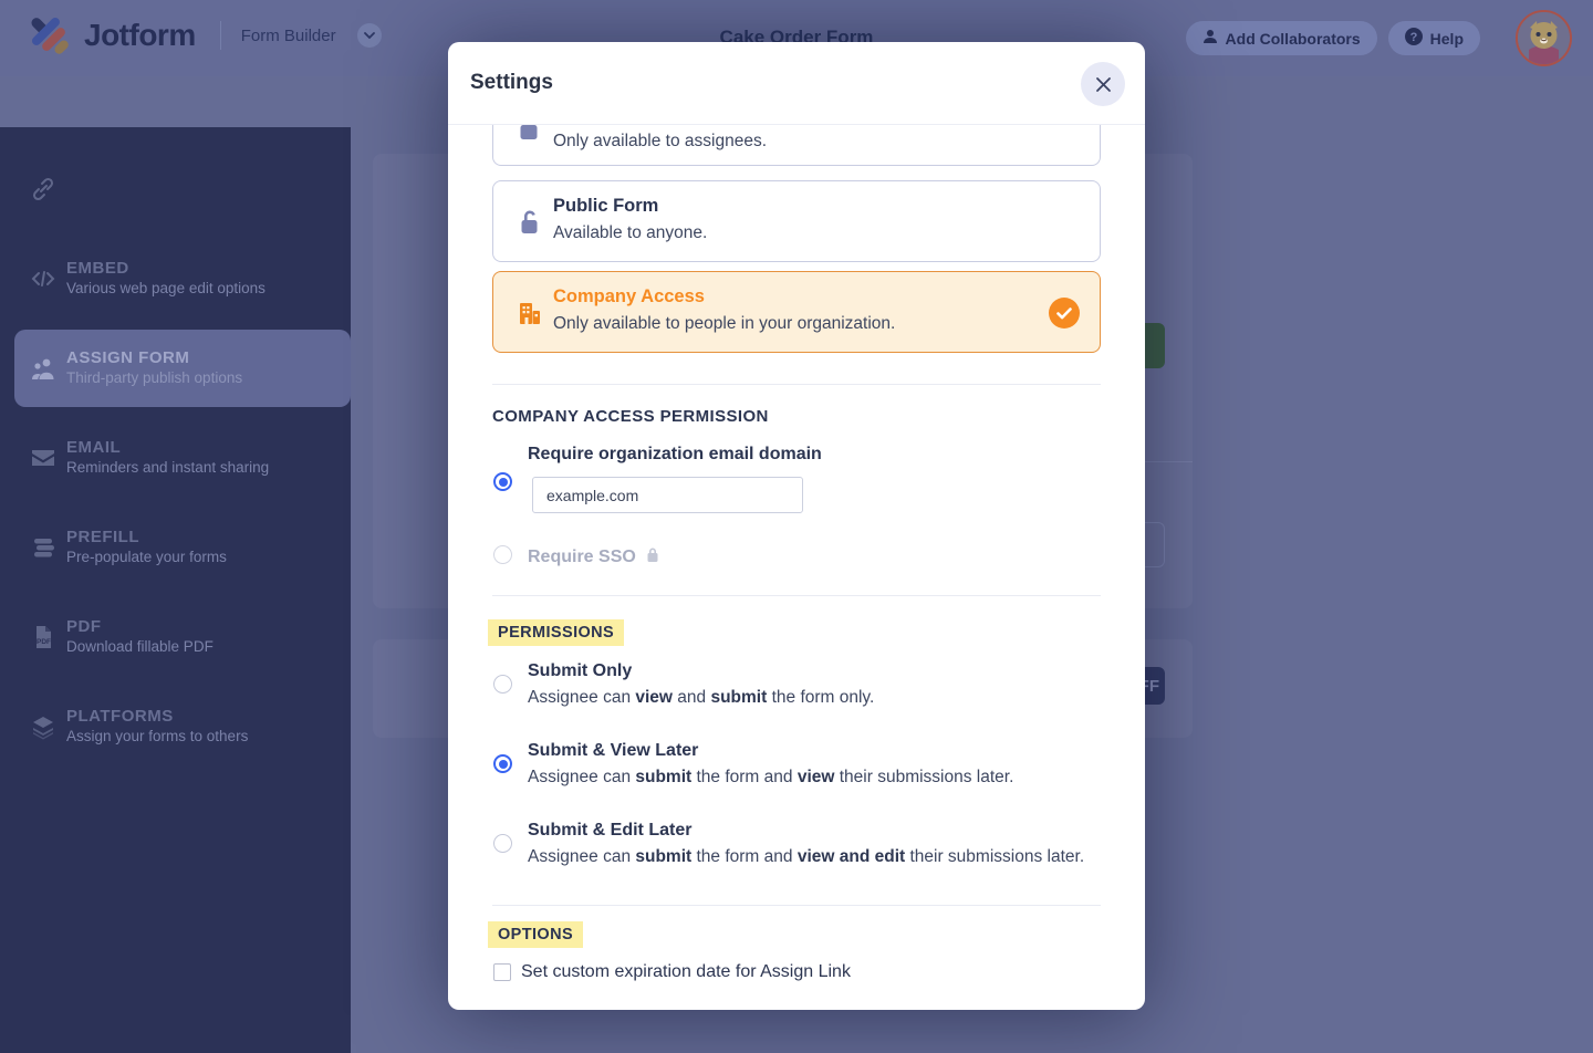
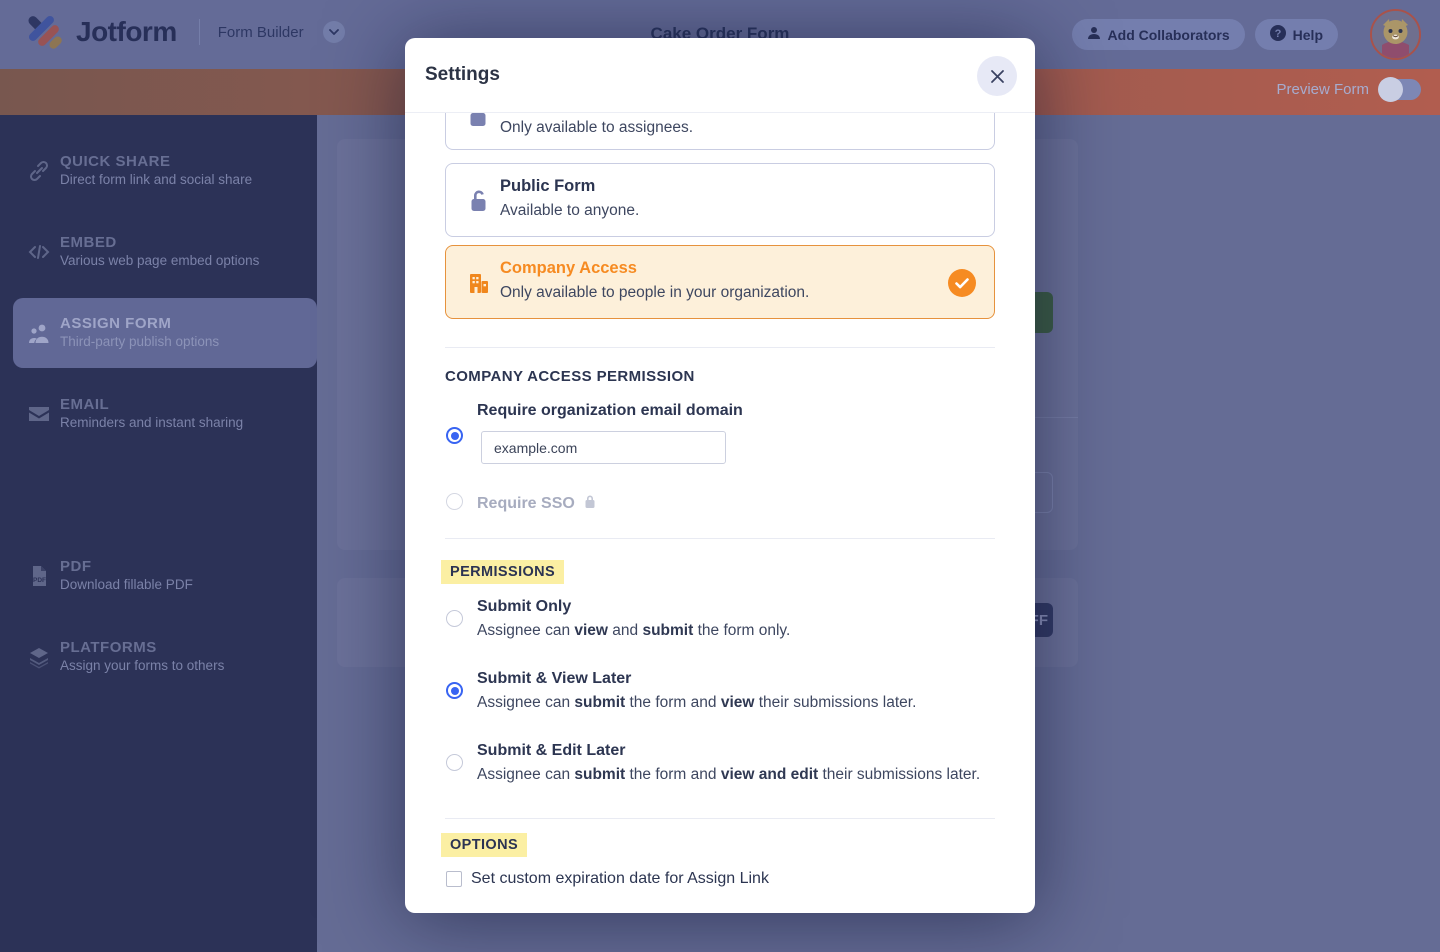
  Jotform
  Form Builder
  Cake Order Form
  Add Collaborators
  ?
  Help
+ Preview Form
+ QUICK SHARE
+ Direct form link and social share
  EMBED
- Various web page edit options
+ Various web page embed options
  ASSIGN FORM
  Third-party publish options
  EMAIL
  Reminders and instant sharing
- PREFILL
- Pre-populate your forms
  PDF
  Download fillable PDF
  PLATFORMS
  Assign your forms to others
  Settings
  Only available to assignees.
  Public Form
  Available to anyone.
  Company Access
  Only available to people in your organization.
  COMPANY ACCESS PERMISSION
  Require organization email domain
  example.com
  Require SSO
  PERMISSIONS
  Submit Only
  Assignee can view and submit the form only.
  Submit & View Later
  Assignee can submit the form and view their submissions later.
  Submit & Edit Later
  Assignee can submit the form and view and edit their submissions later.
  OPTIONS
  Set custom expiration date for Assign Link
